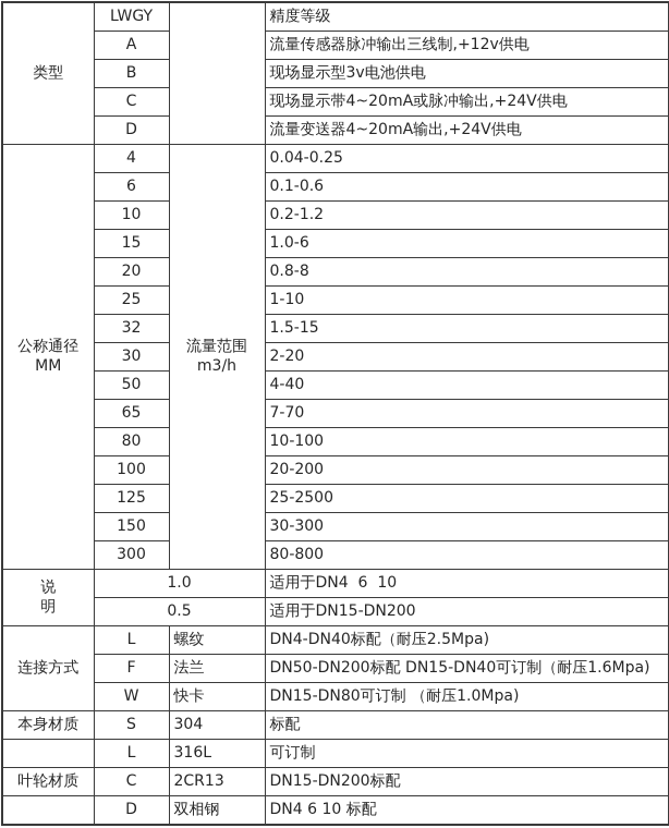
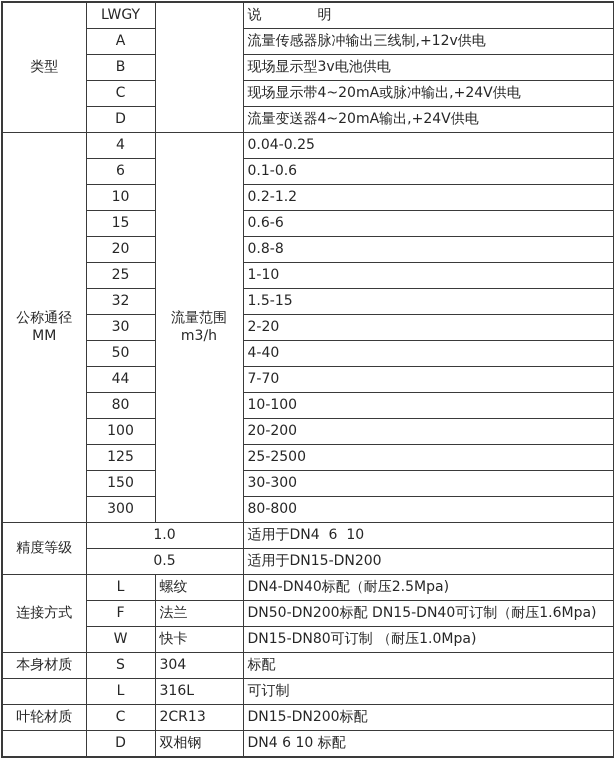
- 类型	LWGY		精度等级
+ 类型	LWGY		说 明
  A	流量传感器脉冲输出三线制,+12v供电
  B	现场显示型3v电池供电
  C	现场显示带4~20mA或脉冲输出,+24V供电
  D	流量变送器4~20mA输出,+24V供电
  公称通径 MM	4	流量范围 m3/h	0.04-0.25
  6	0.1-0.6
  10	0.2-1.2
- 15	1.0-6
+ 15	0.6-6
  20	0.8-8
  25	1-10
  32	1.5-15
  30	2-20
  50	4-40
- 65	7-70
+ 44	7-70
  80	10-100
  100	20-200
  125	25-2500
  150	30-300
  300	80-800
- 说 明	1.0	适用于DN4 6 10
+ 精度等级	1.0	适用于DN4 6 10
  0.5	适用于DN15-DN200
  连接方式	L	螺纹	DN4-DN40标配（耐压2.5Mpa)
  F	法兰	DN50-DN200标配 DN15-DN40可订制（耐压1.6Mpa)
  W	快卡	DN15-DN80可订制 （耐压1.0Mpa)
  本身材质	S	304	标配
  	L	316L	可订制
  叶轮材质	C	2CR13	DN15-DN200标配
  	D	双相钢	DN4 6 10 标配
